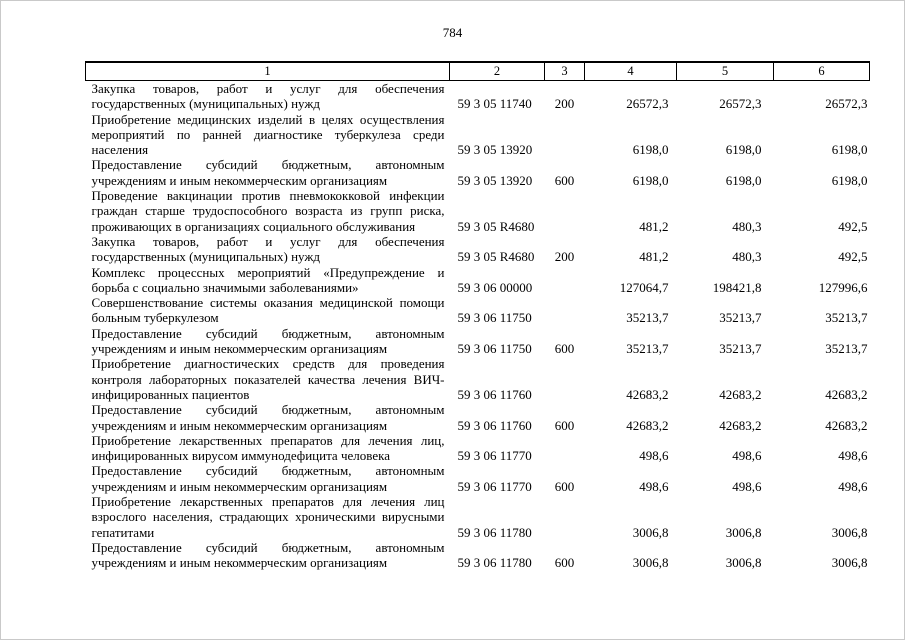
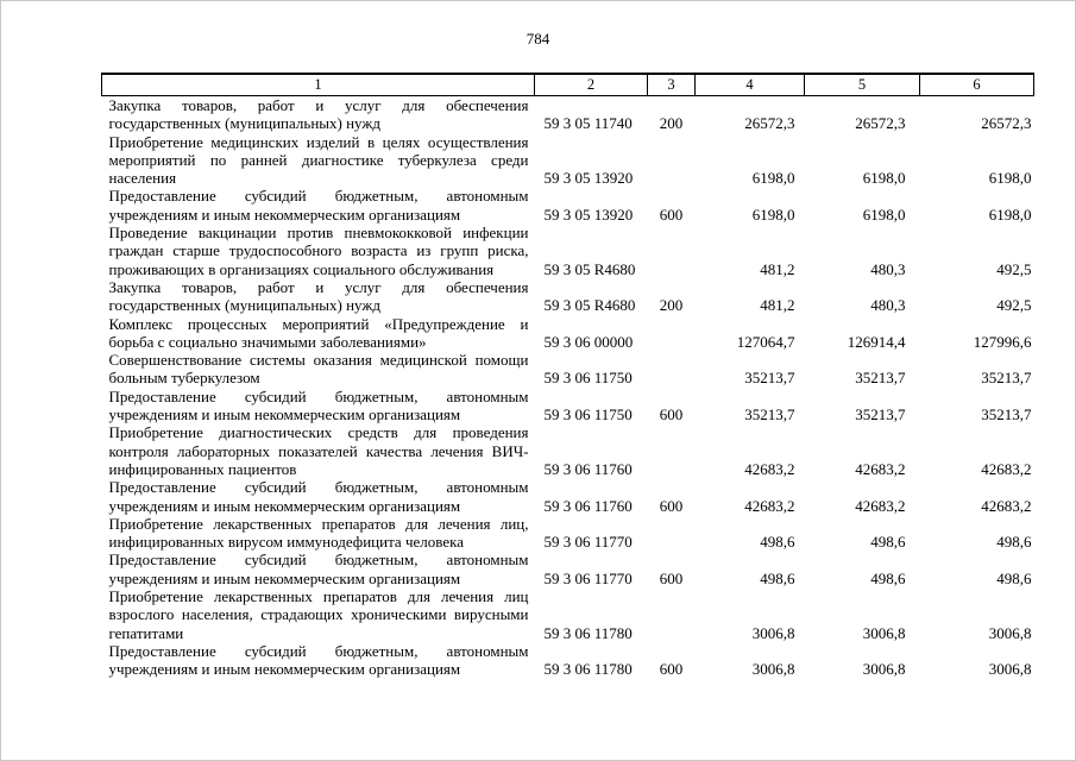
  784
  1	2	3	4	5	6
  Закупка товаров, работ и услуг для обеспечения государственных (муниципальных) нужд	59 3 05 11740	200	26572,3	26572,3	26572,3
  Приобретение медицинских изделий в целях осуществления мероприятий по ранней диагностике туберкулеза среди населения	59 3 05 13920		6198,0	6198,0	6198,0
  Предоставление субсидий бюджетным, автономным учреждениям и иным некоммерческим организациям	59 3 05 13920	600	6198,0	6198,0	6198,0
  Проведение вакцинации против пневмококковой инфекции граждан старше трудоспособного возраста из групп риска, проживающих в организациях социального обслуживания	59 3 05 R4680		481,2	480,3	492,5
  Закупка товаров, работ и услуг для обеспечения государственных (муниципальных) нужд	59 3 05 R4680	200	481,2	480,3	492,5
- Комплекс процессных мероприятий «Предупреждение и борьба с социально значимыми заболеваниями»	59 3 06 00000		127064,7	198421,8	127996,6
+ Комплекс процессных мероприятий «Предупреждение и борьба с социально значимыми заболеваниями»	59 3 06 00000		127064,7	126914,4	127996,6
  Совершенствование системы оказания медицинской помощи больным туберкулезом	59 3 06 11750		35213,7	35213,7	35213,7
  Предоставление субсидий бюджетным, автономным учреждениям и иным некоммерческим организациям	59 3 06 11750	600	35213,7	35213,7	35213,7
  Приобретение диагностических средств для проведения контроля лабораторных показателей качества лечения ВИЧ-инфицированных пациентов	59 3 06 11760		42683,2	42683,2	42683,2
  Предоставление субсидий бюджетным, автономным учреждениям и иным некоммерческим организациям	59 3 06 11760	600	42683,2	42683,2	42683,2
  Приобретение лекарственных препаратов для лечения лиц, инфицированных вирусом иммунодефицита человека	59 3 06 11770		498,6	498,6	498,6
  Предоставление субсидий бюджетным, автономным учреждениям и иным некоммерческим организациям	59 3 06 11770	600	498,6	498,6	498,6
  Приобретение лекарственных препаратов для лечения лиц взрослого населения, страдающих хроническими вирусными гепатитами	59 3 06 11780		3006,8	3006,8	3006,8
  Предоставление субсидий бюджетным, автономным учреждениям и иным некоммерческим организациям	59 3 06 11780	600	3006,8	3006,8	3006,8
